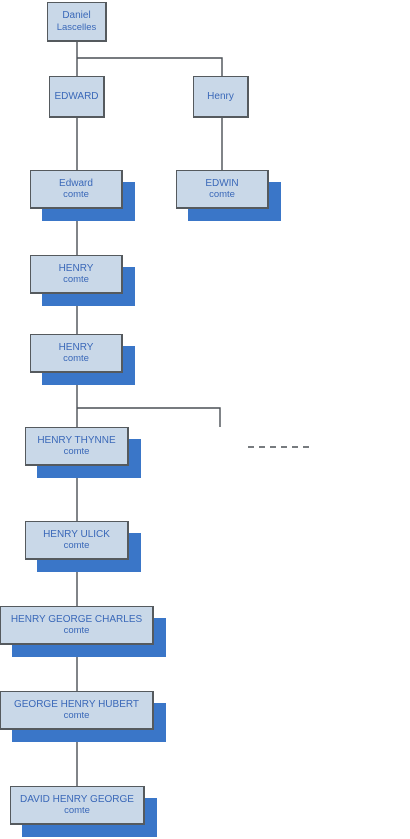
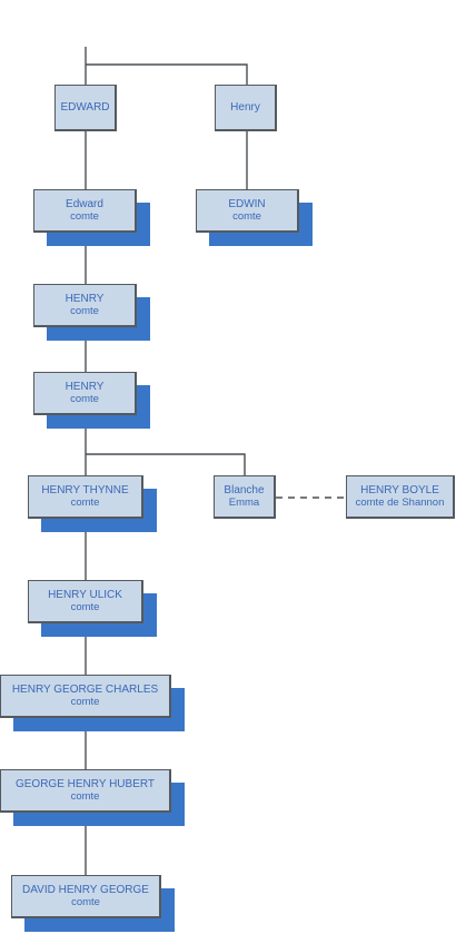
- Daniel
- Lascelles
  EDWARD
  Henry
  Edward
  comte
  EDWIN
  comte
  HENRY
  comte
  HENRY
  comte
  HENRY THYNNE
  comte
+ Blanche
+ Emma
+ HENRY BOYLE
+ comte de Shannon
  HENRY ULICK
  comte
  HENRY GEORGE CHARLES
  comte
  GEORGE HENRY HUBERT
  comte
  DAVID HENRY GEORGE
  comte
